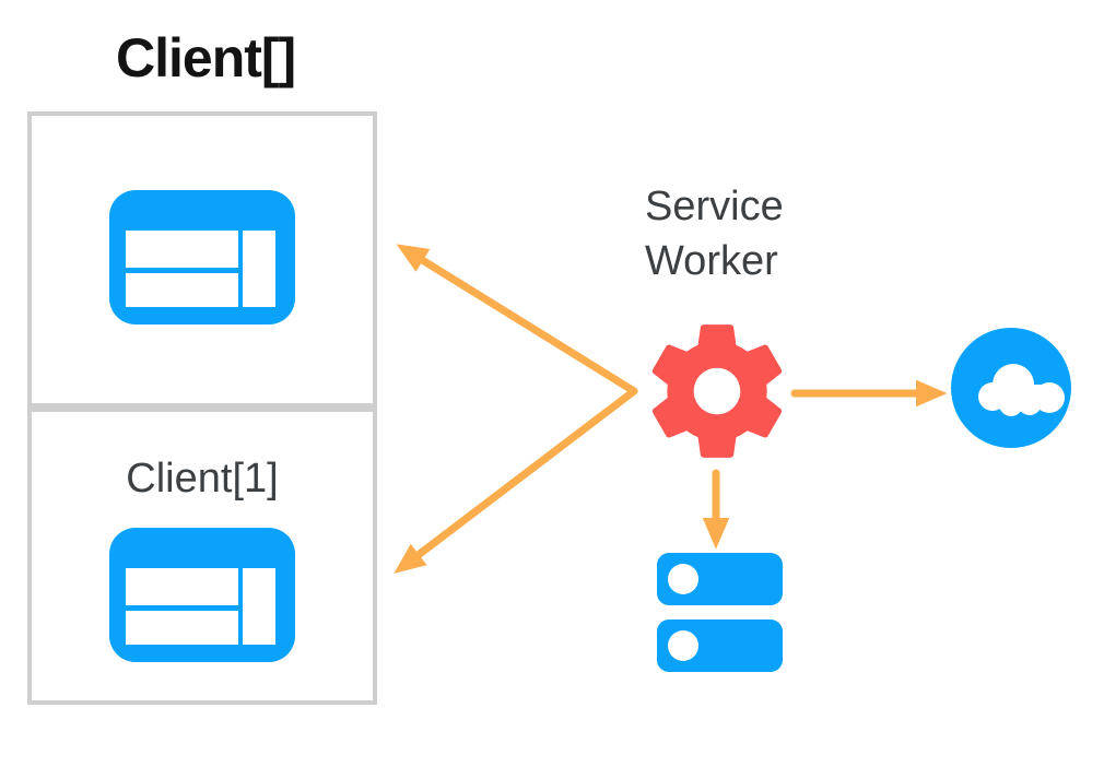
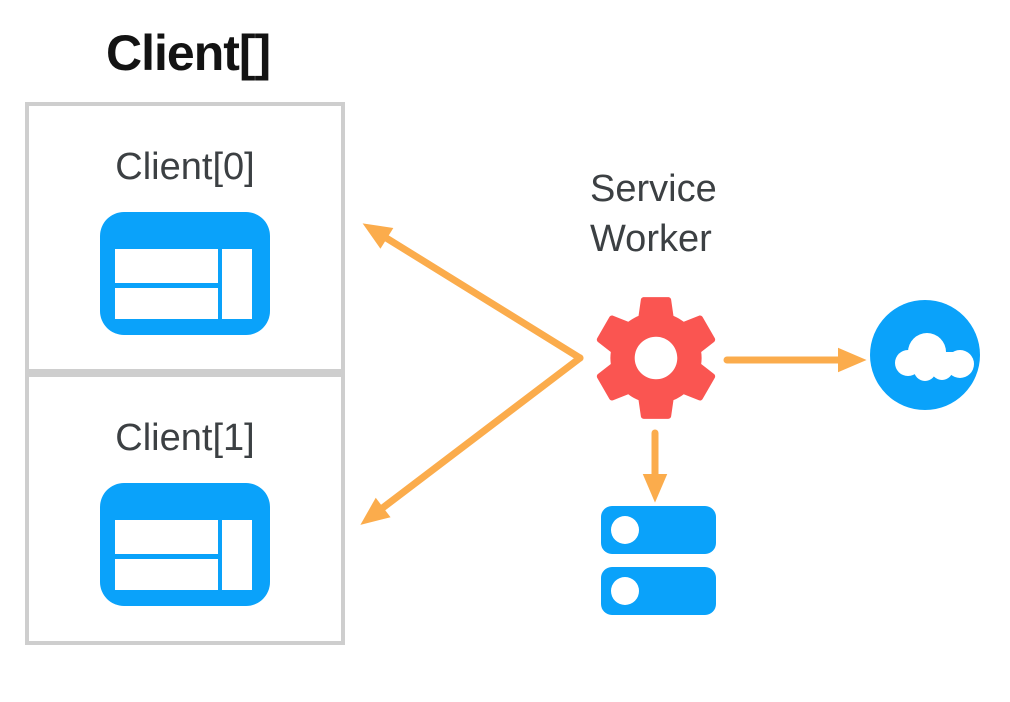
  Client[]
+ Client[0]
  Client[1]
  Service Worker
